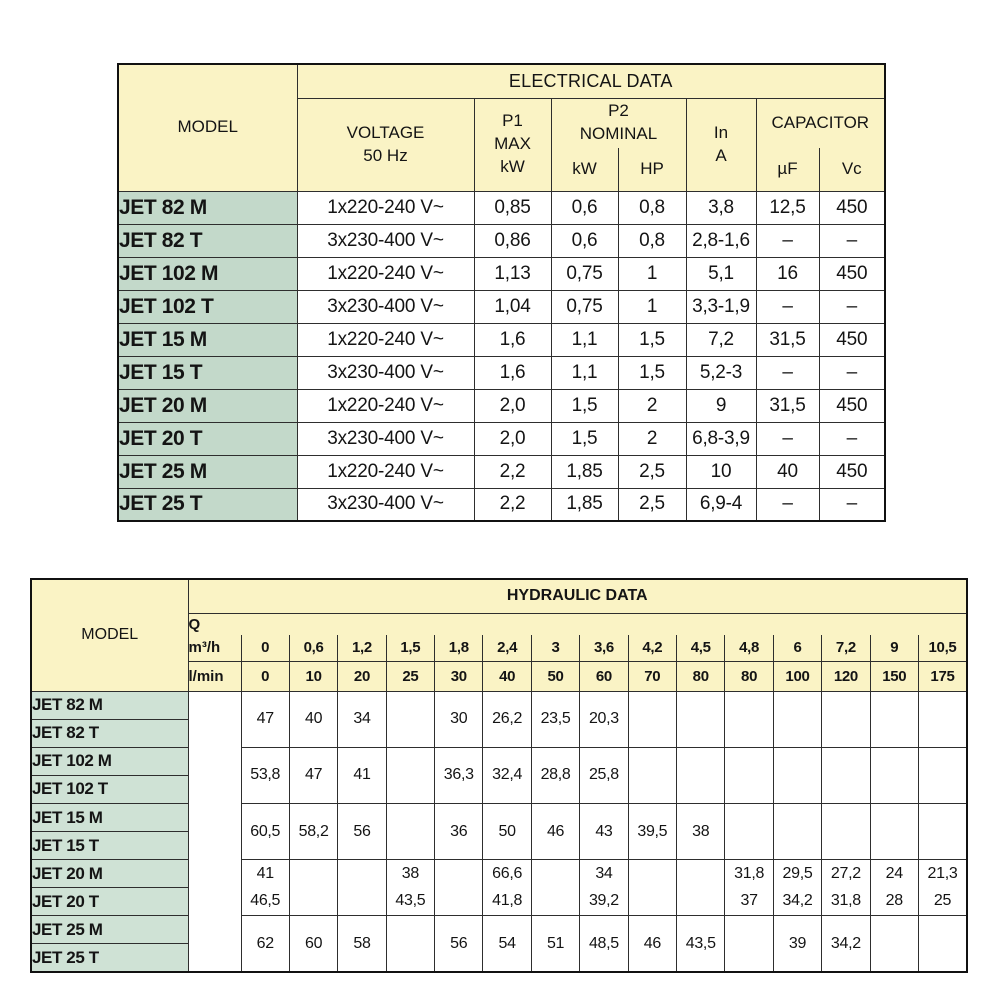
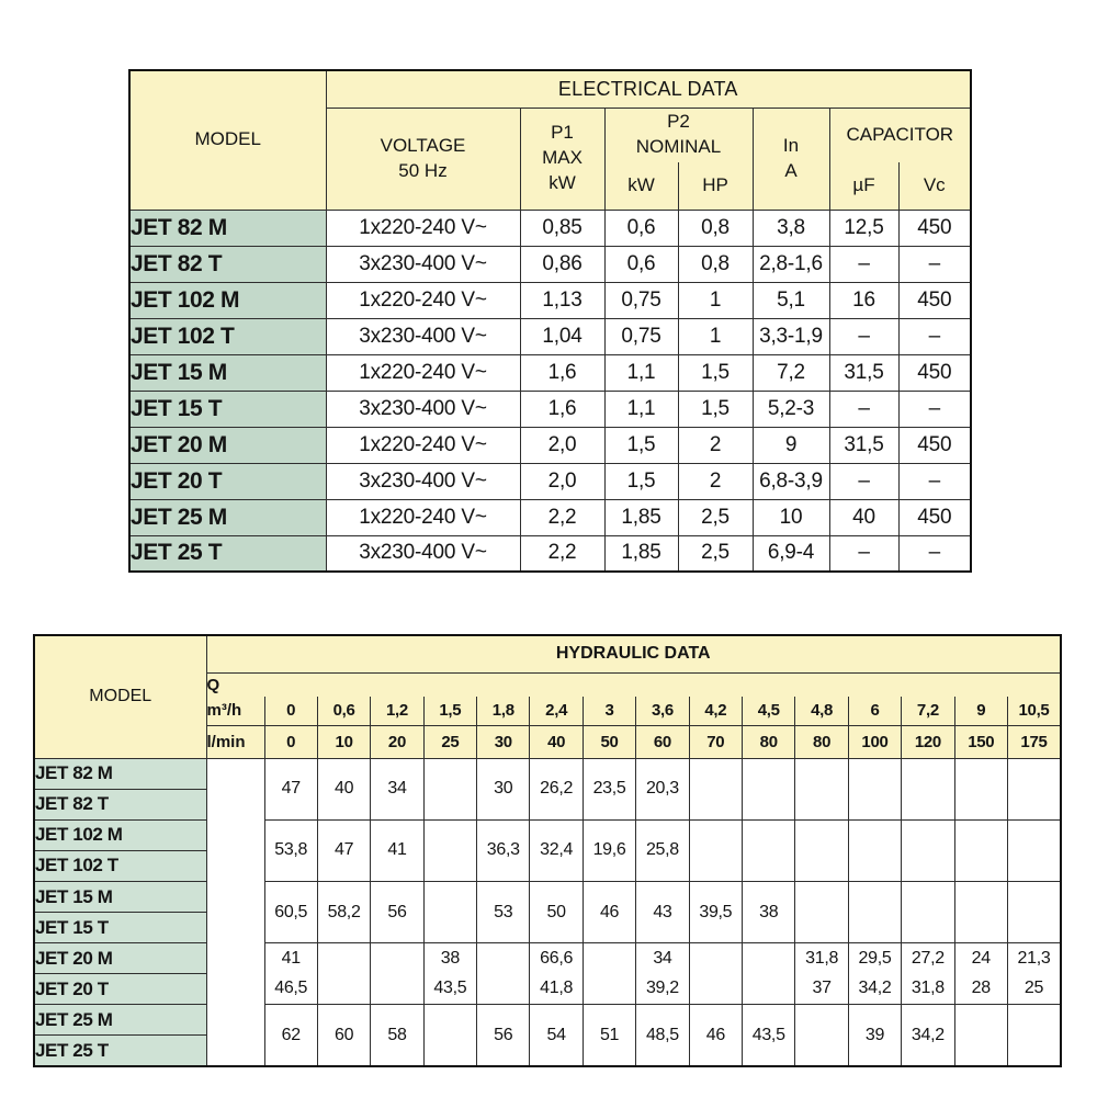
  MODEL	ELECTRICAL DATA
  VOLTAGE 50 Hz	P1 MAX kW	P2 NOMINAL	In A	CAPACITOR
  kW	HP	µF	Vc
  JET 82 M	1x220-240 V~	0,85	0,6	0,8	3,8	12,5	450
  JET 82 T	3x230-400 V~	0,86	0,6	0,8	2,8-1,6	–	–
  JET 102 M	1x220-240 V~	1,13	0,75	1	5,1	16	450
  JET 102 T	3x230-400 V~	1,04	0,75	1	3,3-1,9	–	–
  JET 15 M	1x220-240 V~	1,6	1,1	1,5	7,2	31,5	450
  JET 15 T	3x230-400 V~	1,6	1,1	1,5	5,2-3	–	–
  JET 20 M	1x220-240 V~	2,0	1,5	2	9	31,5	450
  JET 20 T	3x230-400 V~	2,0	1,5	2	6,8-3,9	–	–
  JET 25 M	1x220-240 V~	2,2	1,85	2,5	10	40	450
  JET 25 T	3x230-400 V~	2,2	1,85	2,5	6,9-4	–	–
  MODEL	HYDRAULIC DATA
  Q
  m³/h	0	0,6	1,2	1,5	1,8	2,4	3	3,6	4,2	4,5	4,8	6	7,2	9	10,5
  l/min	0	10	20	25	30	40	50	60	70	80	80	100	120	150	175
  JET 82 M		47	40	34		30	26,2	23,5	20,3
  JET 82 T
- JET 102 M	53,8	47	41		36,3	32,4	28,8	25,8
+ JET 102 M	53,8	47	41		36,3	32,4	19,6	25,8
  JET 102 T
- JET 15 M	60,5	58,2	56		36	50	46	43	39,5	38
+ JET 15 M	60,5	58,2	56		53	50	46	43	39,5	38
  JET 15 T
  JET 20 M	41			38		66,6		34			31,8	29,5	27,2	24	21,3
  JET 20 T	46,5			43,5		41,8		39,2			37	34,2	31,8	28	25
  JET 25 M	62	60	58		56	54	51	48,5	46	43,5		39	34,2
  JET 25 T
